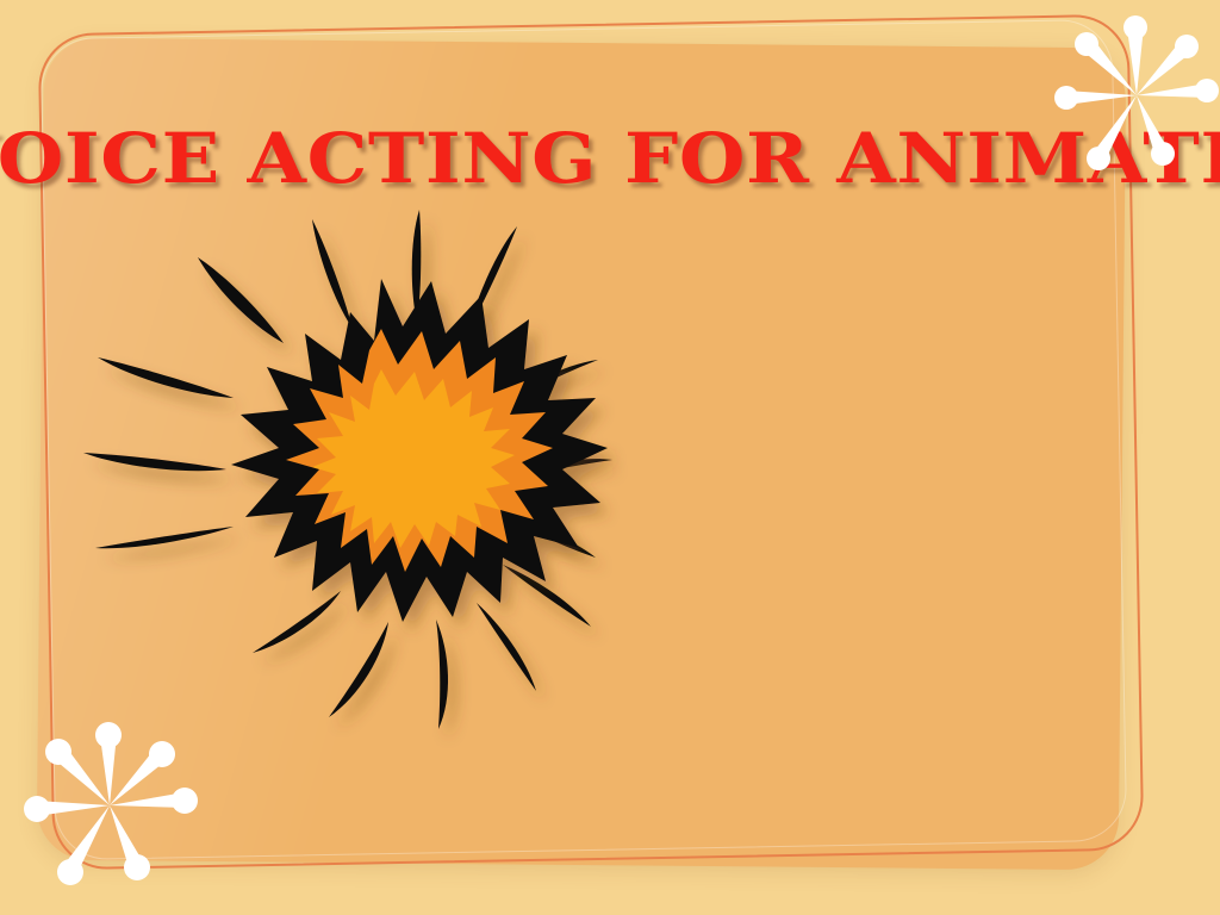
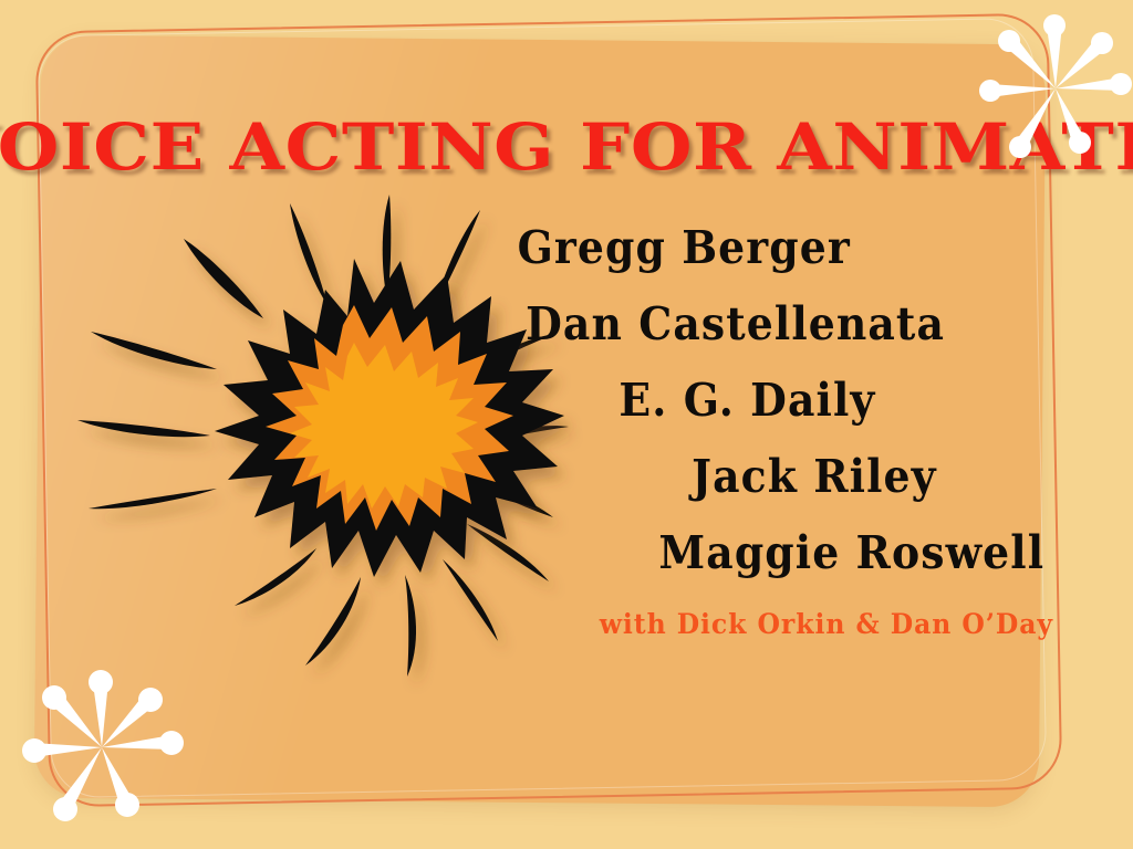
  OICE ACTING FOR ANIMAI
+ Gregg Berger
+ Dan Castellenata
+ E. G. Daily
+ Jack Riley
+ Maggie Roswell
+ with Dick Orkin & Dan O’Day
